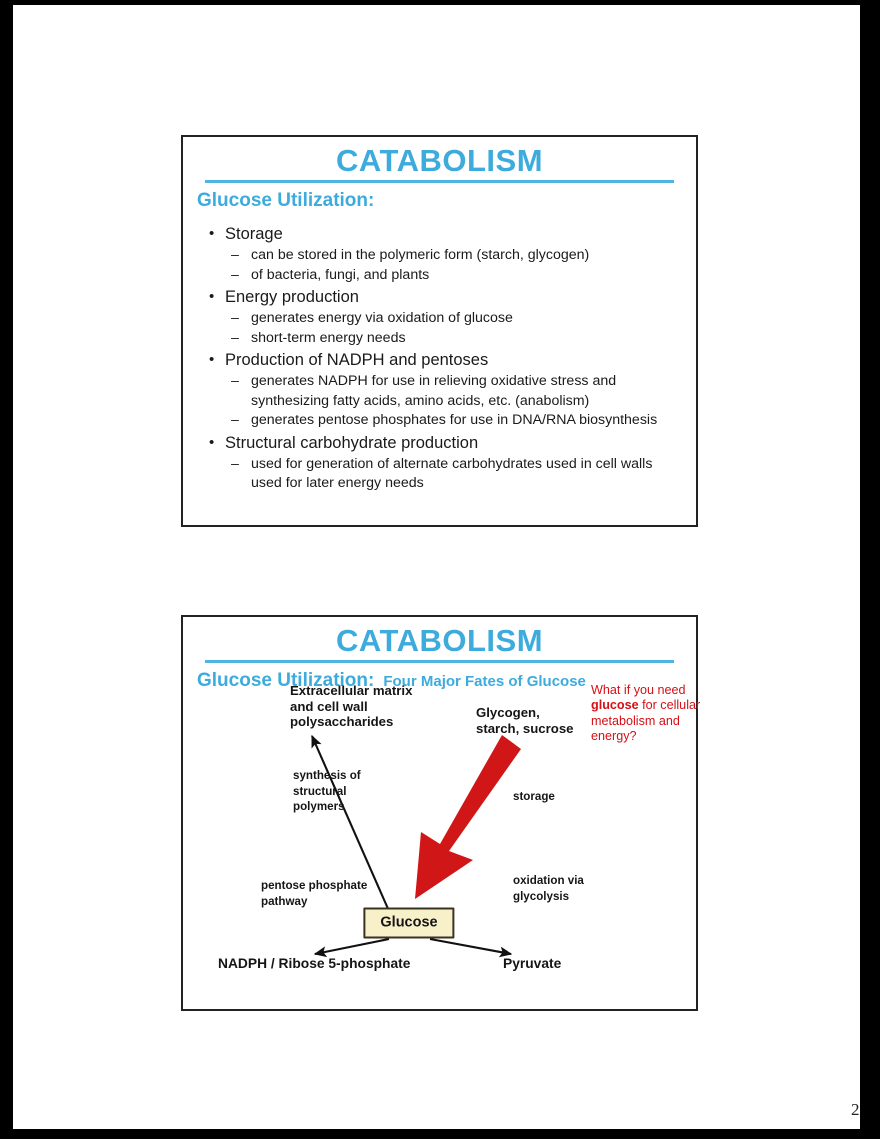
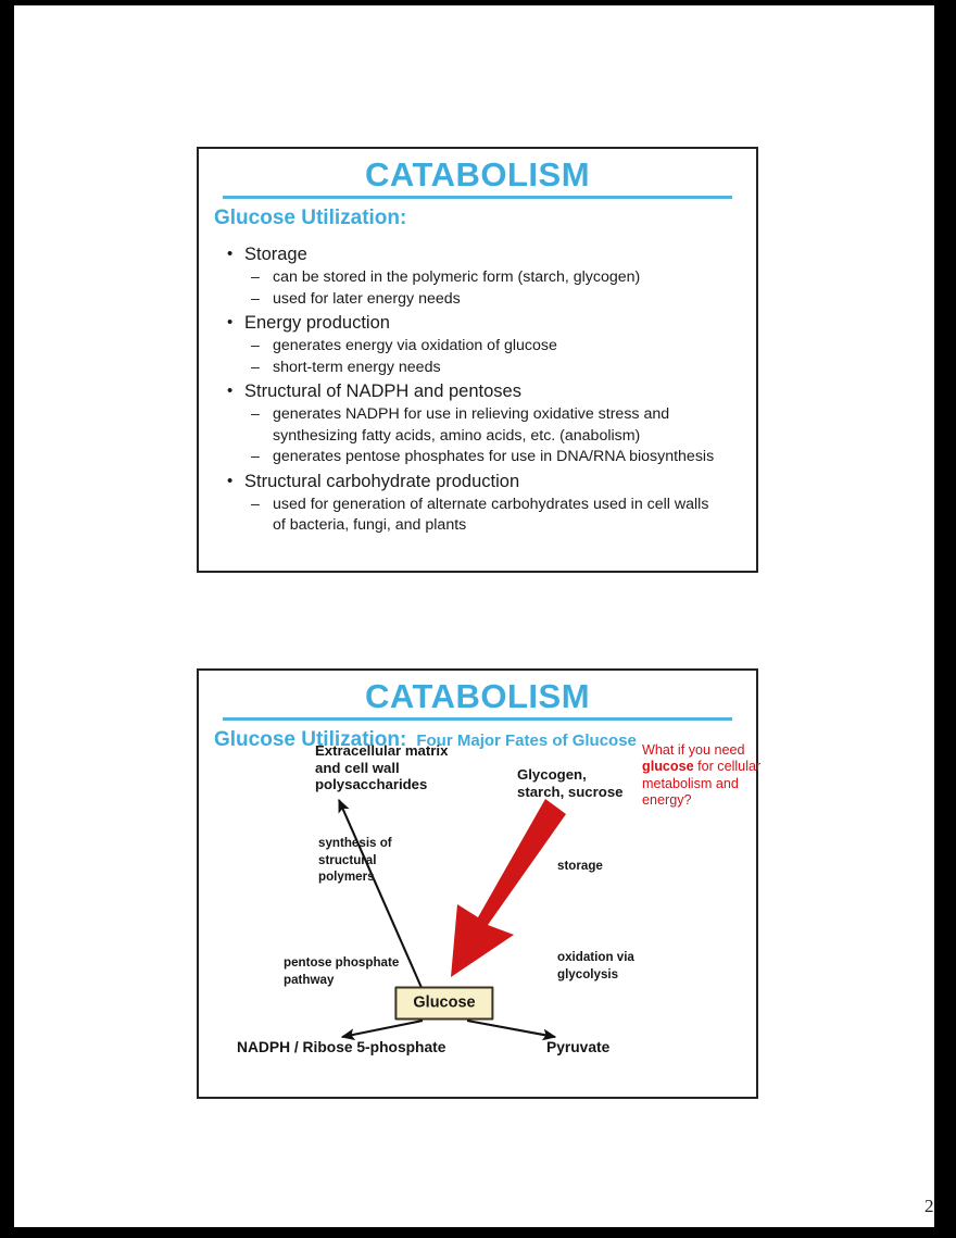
  CATABOLISM
  Glucose Utilization:
  Storage
  can be stored in the polymeric form (starch, glycogen)
- of bacteria, fungi, and plants
+ used for later energy needs
  Energy production
  generates energy via oxidation of glucose
  short-term energy needs
- Production of NADPH and pentoses
+ Structural of NADPH and pentoses
  generates NADPH for use in relieving oxidative stress and
  synthesizing fatty acids, amino acids, etc. (anabolism)
  generates pentose phosphates for use in DNA/RNA biosynthesis
  Structural carbohydrate production
  used for generation of alternate carbohydrates used in cell walls
- used for later energy needs
+ of bacteria, fungi, and plants
  CATABOLISM
  Glucose Utilization:
  Four Major Fates of Glucose
  What if you need glucose for cellular metabolism and energy?
  Extracellular matrix
  and cell wall
  polysaccharides
  Glycogen,
  starch, sucrose
  synthesis of
  structural
  polymers
  storage
  pentose phosphate
  pathway
  oxidation via
  glycolysis
  NADPH / Ribose 5-phosphate
  Pyruvate
  Glucose
  2
